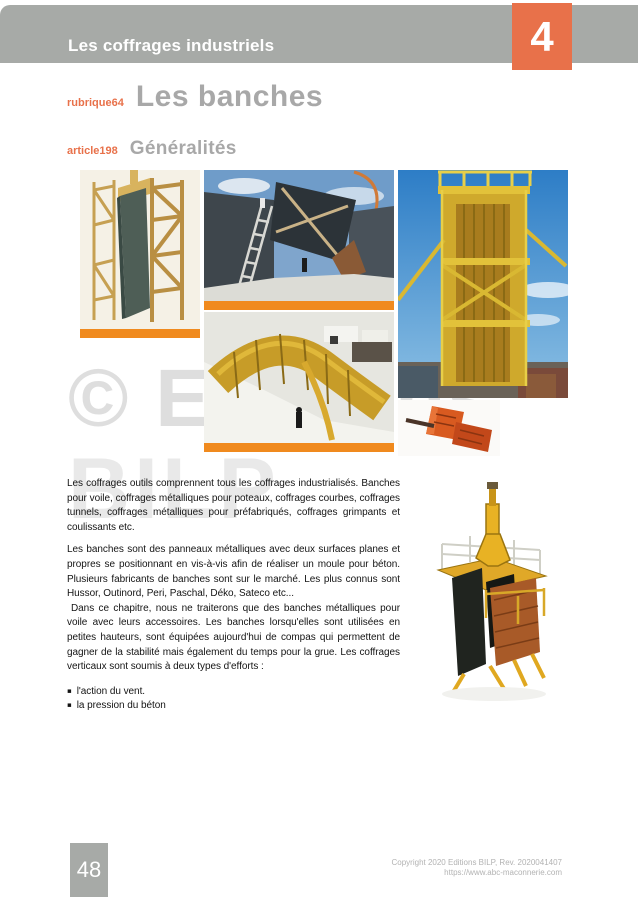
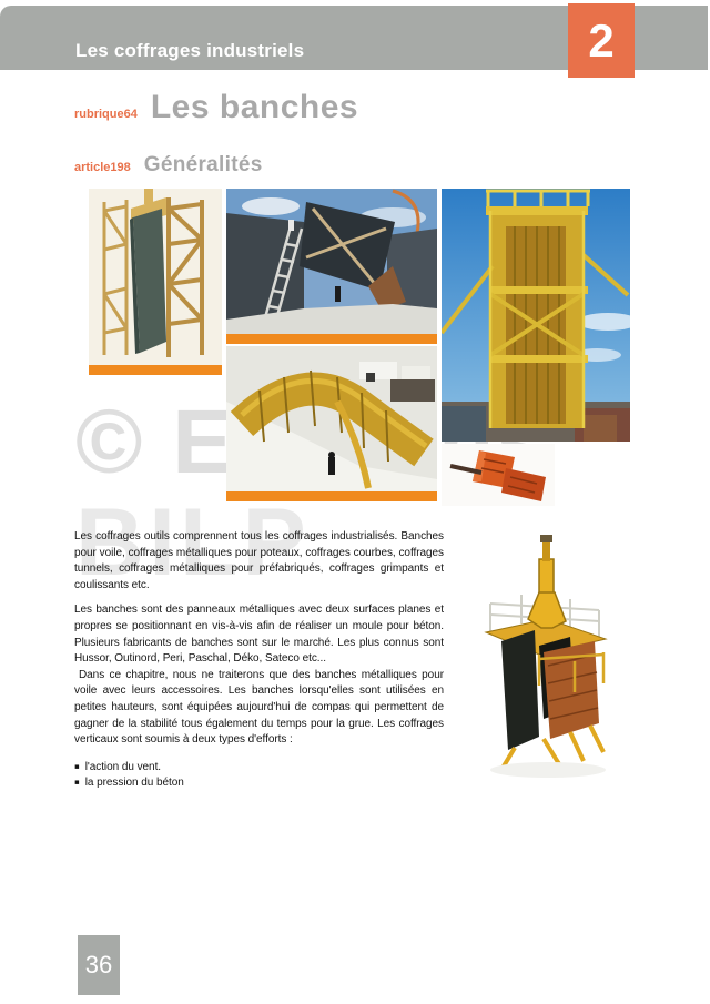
  BILP
  Les coffrages industriels
- 4
+ 2
  rubrique64
  Les banches
  article198
  Généralités
  Les coffrages outils comprennent tous les coffrages industrialisés. Banches pour voile, coffrages métalliques pour poteaux, coffrages courbes, coffrages tunnels, coffrages métalliques pour préfabriqués, coffrages grimpants et coulissants etc.
  Les banches sont des panneaux métalliques avec deux surfaces planes et propres se positionnant en vis-à-vis afin de réaliser un moule pour béton. Plusieurs fabricants de banches sont sur le marché. Les plus connus sont Hussor, Outinord, Peri, Paschal, Déko, Sateco etc...
- Dans ce chapitre, nous ne traiterons que des banches métalliques pour voile avec leurs accessoires. Les banches lorsqu'elles sont utilisées en petites hauteurs, sont équipées aujourd'hui de compas qui permettent de gagner de la stabilité mais également du temps pour la grue. Les coffrages verticaux sont soumis à deux types d'efforts :
+ Dans ce chapitre, nous ne traiterons que des banches métalliques pour voile avec leurs accessoires. Les banches lorsqu'elles sont utilisées en petites hauteurs, sont équipées aujourd'hui de compas qui permettent de gagner de la stabilité tous également du temps pour la grue. Les coffrages verticaux sont soumis à deux types d'efforts :
  ▪
  l'action du vent.
  ▪
  la pression du béton
- 48
+ 36
- Copyright 2020 Editions BILP, Rev. 2020041407
- https://www.abc-maconnerie.com
